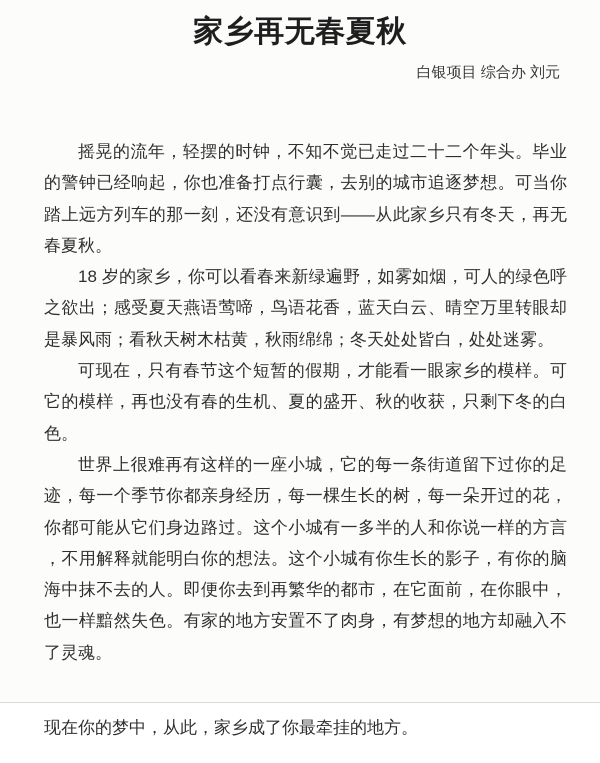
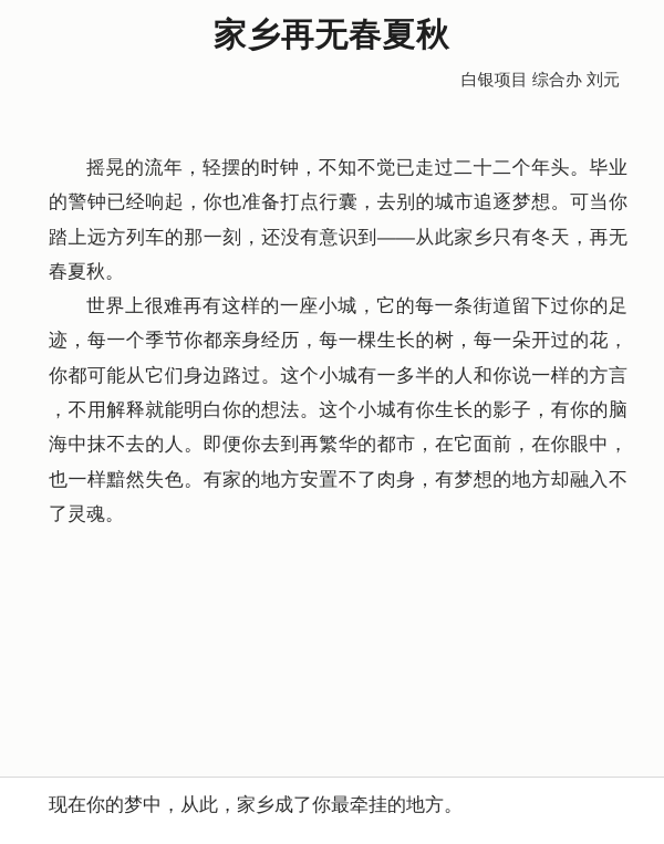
  家乡再无春夏秋
  白银项目 综合办 刘元
  摇晃的流年，轻摆的时钟，不知不觉已走过二十二个年头。毕业的警钟已经响起，你也准备打点行囊，去别的城市追逐梦想。可当你踏上远方列车的那一刻，还没有意识到——从此家乡只有冬天，再无春夏秋。
- 18 岁的家乡，你可以看春来新绿遍野，如雾如烟，可人的绿色呼之欲出；感受夏天燕语莺啼，鸟语花香，蓝天白云、晴空万里转眼却是暴风雨；看秋天树木枯黄，秋雨绵绵；冬天处处皆白，处处迷雾。
- 可现在，只有春节这个短暂的假期，才能看一眼家乡的模样。可它的模样，再也没有春的生机、夏的盛开、秋的收获，只剩下冬的白色。
  世界上很难再有这样的一座小城，它的每一条街道留下过你的足迹，每一个季节你都亲身经历，每一棵生长的树，每一朵开过的花，你都可能从它们身边路过。这个小城有一多半的人和你说一样的方言，不用解释就能明白你的想法。这个小城有你生长的影子，有你的脑海中抹不去的人。即便你去到再繁华的都市，在它面前，在你眼中，也一样黯然失色。有家的地方安置不了肉身，有梦想的地方却融入不了灵魂。
  现在你的梦中，从此，家乡成了你最牵挂的地方。
